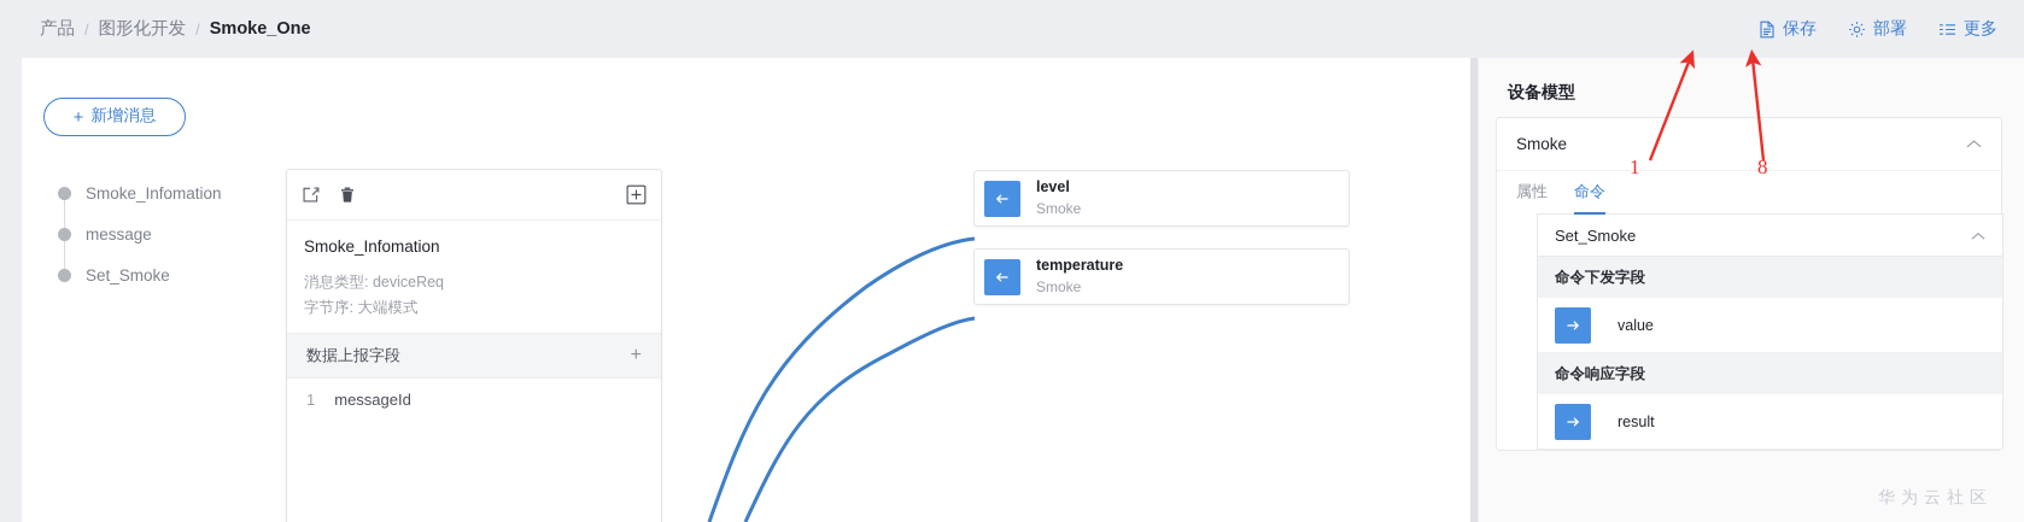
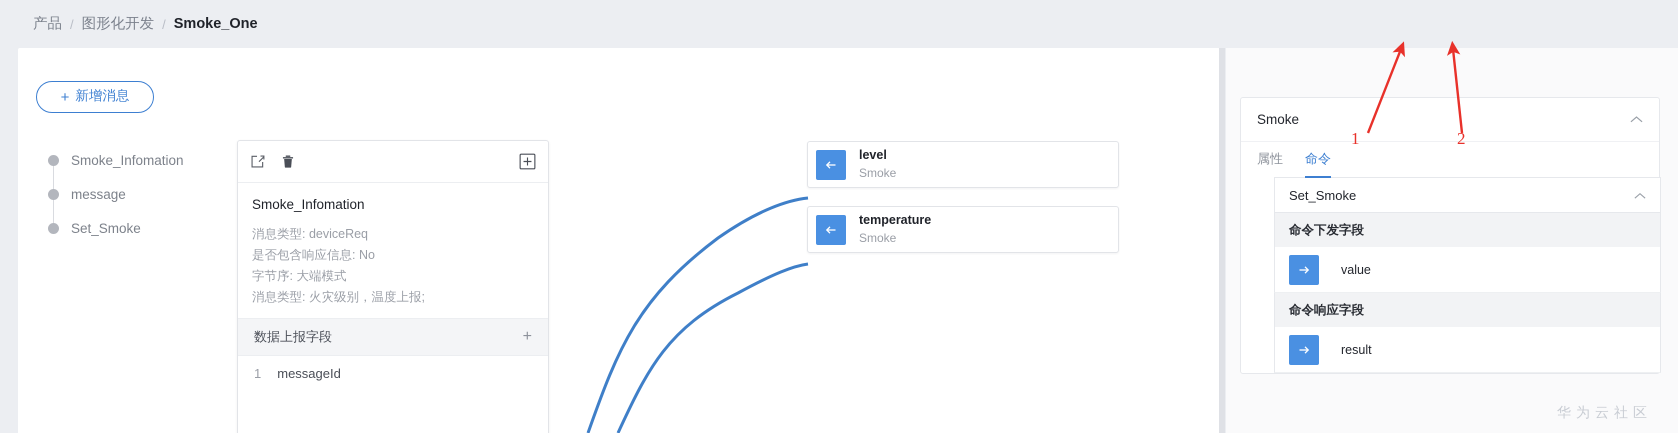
  产品
  /
  图形化开发
  /
  Smoke_One
- 保存
- 部署
- 更多
  +
  新增消息
  Smoke_Infomation
  message
  Set_Smoke
  Smoke_Infomation
  消息类型: deviceReq
+ 是否包含响应信息: No
  字节序: 大端模式
+ 消息类型: 火灾级别，温度上报;
  数据上报字段
  +
  1
  messageId
  level
  Smoke
  temperature
  Smoke
- 设备模型
  Smoke
  属性
  命令
  Set_Smoke
  命令下发字段
  value
  命令响应字段
  result
  华为云社区
  1
- 8
+ 2
